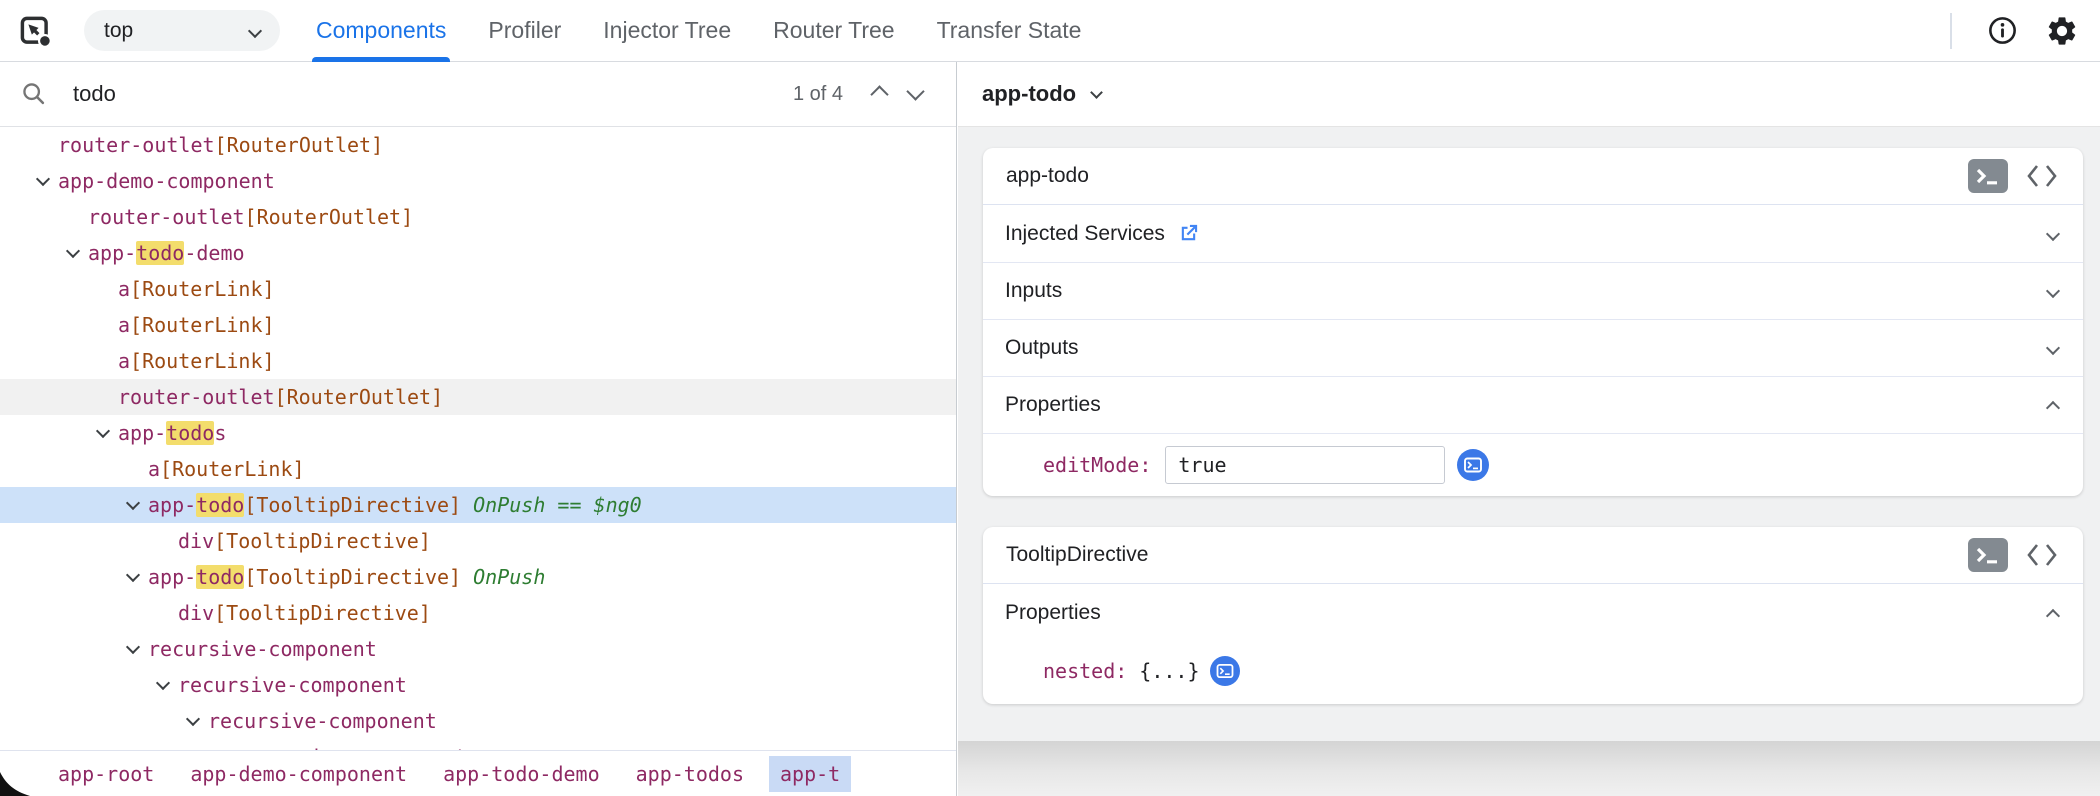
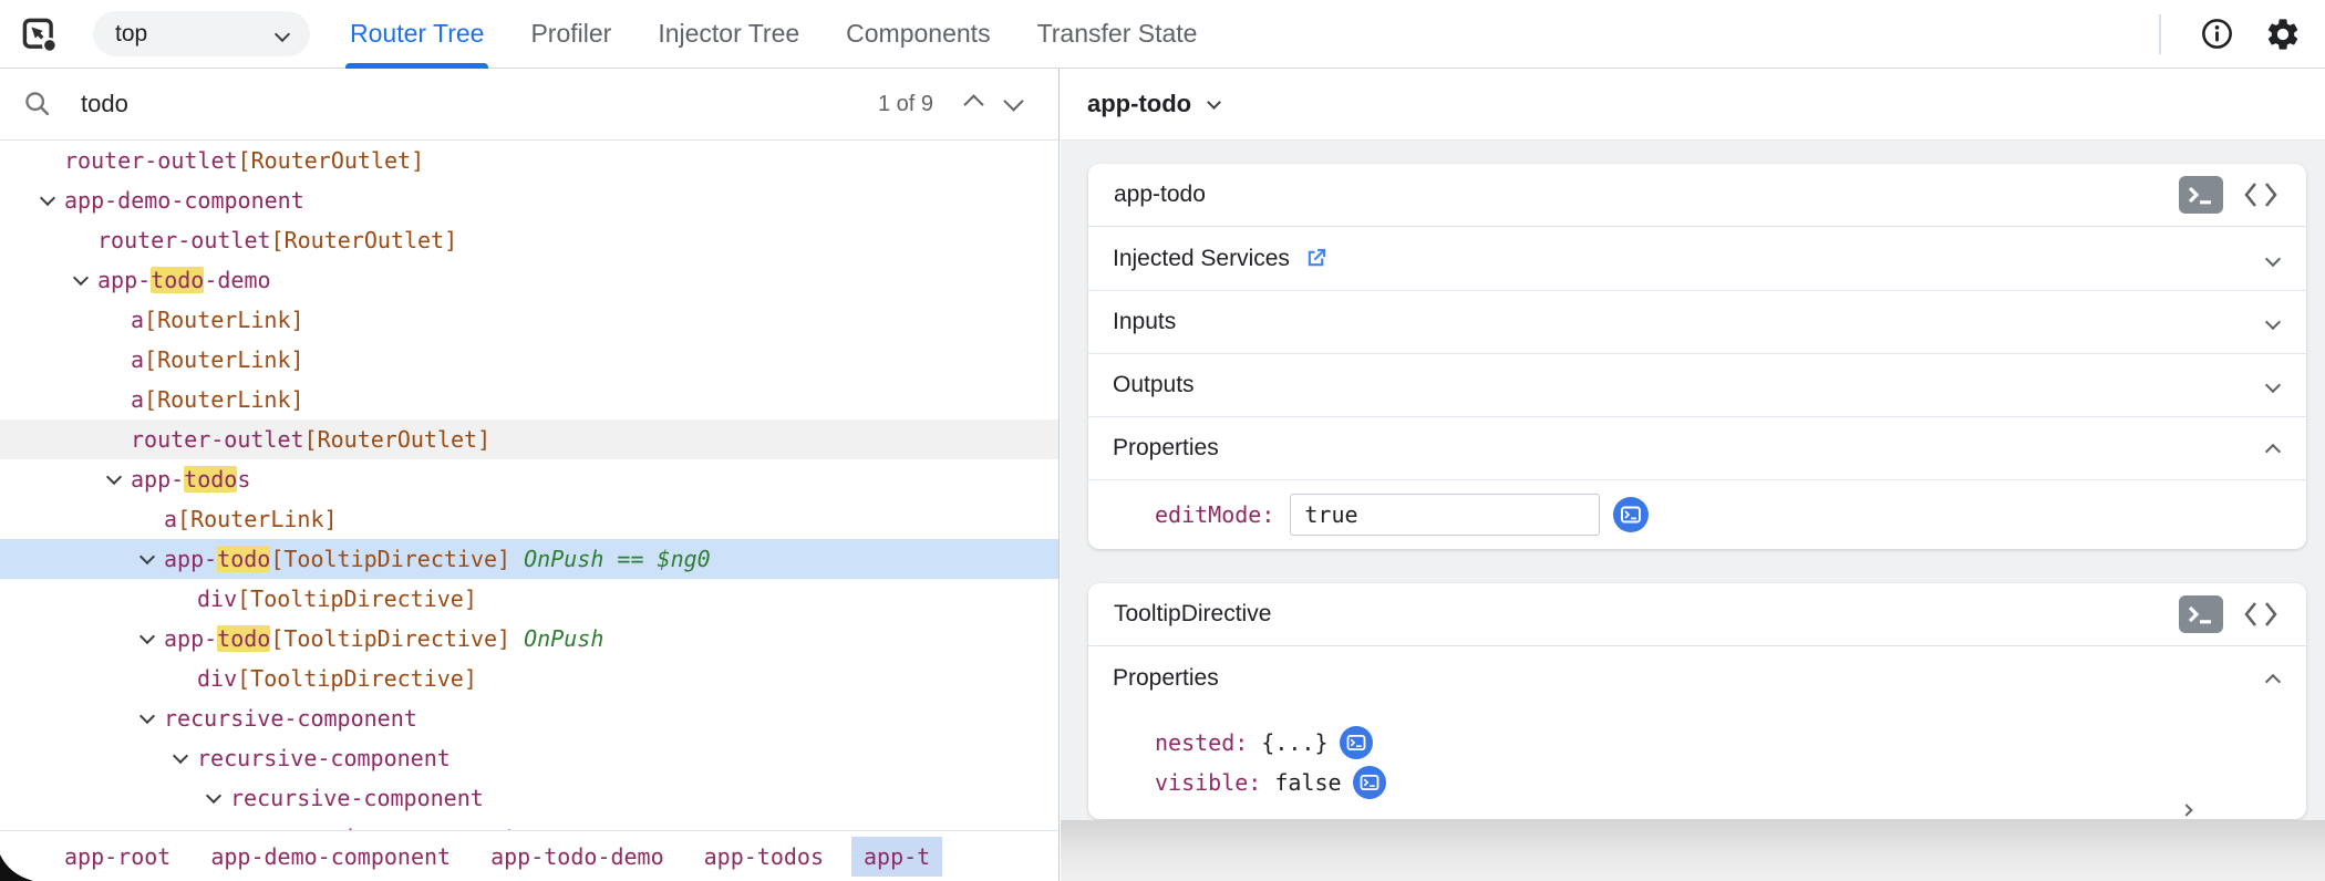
  top
- Components
+ Router Tree
  Profiler
  Injector Tree
- Router Tree
+ Components
  Transfer State
  todo
- 1 of 4
+ 1 of 9
  router-outlet[RouterOutlet]
  app-demo-component
  router-outlet[RouterOutlet]
  app-todo-demo
  a[RouterLink]
  a[RouterLink]
  a[RouterLink]
  router-outlet[RouterOutlet]
  app-todos
  a[RouterLink]
  app-todo[TooltipDirective] OnPush == $ng0
  div[TooltipDirective]
  app-todo[TooltipDirective] OnPush
  div[TooltipDirective]
  recursive-component
  recursive-component
  recursive-component
  app-root
  app-demo-component
  app-todo-demo
  app-todos
  app-t
  app-todo
  app-todo
  Injected Services
  Inputs
  Outputs
  Properties
  editMode:
  true
  TooltipDirective
  Properties
  nested:
  {...}
+ visible:
+ false
